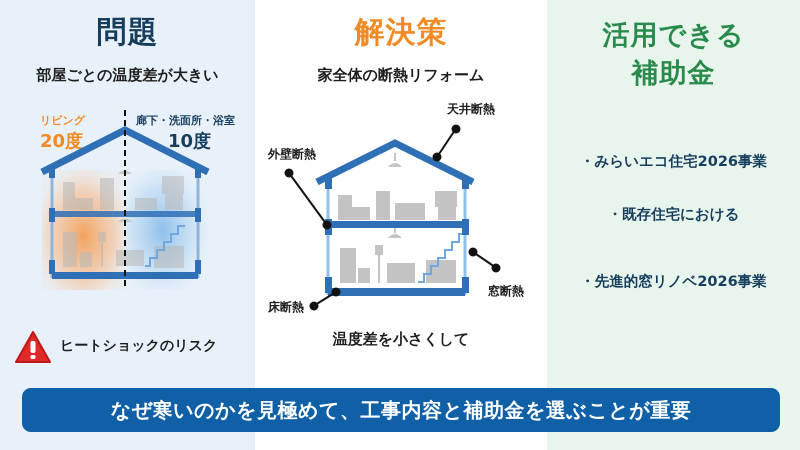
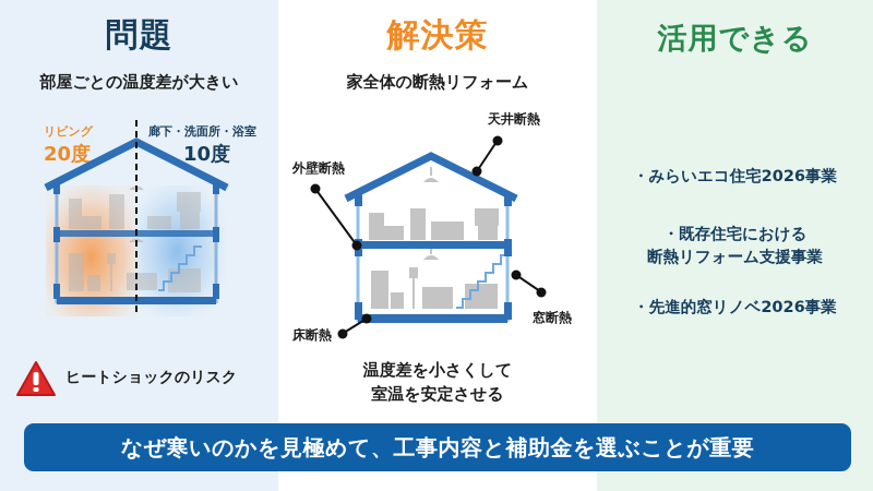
  問題
  部屋ごとの温度差が大きい
  リビング
  20度
  廊下・洗面所・浴室
  10度
  ヒートショックのリスク
  解決策
  家全体の断熱リフォーム
  天井断熱
  外壁断熱
  床断熱
  窓断熱
  温度差を小さくして
+ 室温を安定させる
  活用できる
- 補助金
  ・みらいエコ住宅2026事業
  ・既存住宅における
+ 断熱リフォーム支援事業
  ・先進的窓リノベ2026事業
  なぜ寒いのかを見極めて、工事内容と補助金を選ぶことが重要
